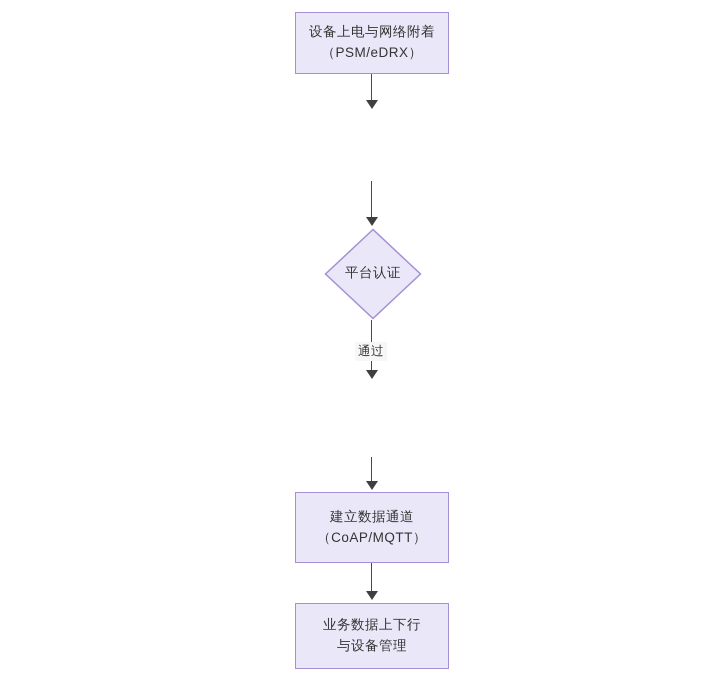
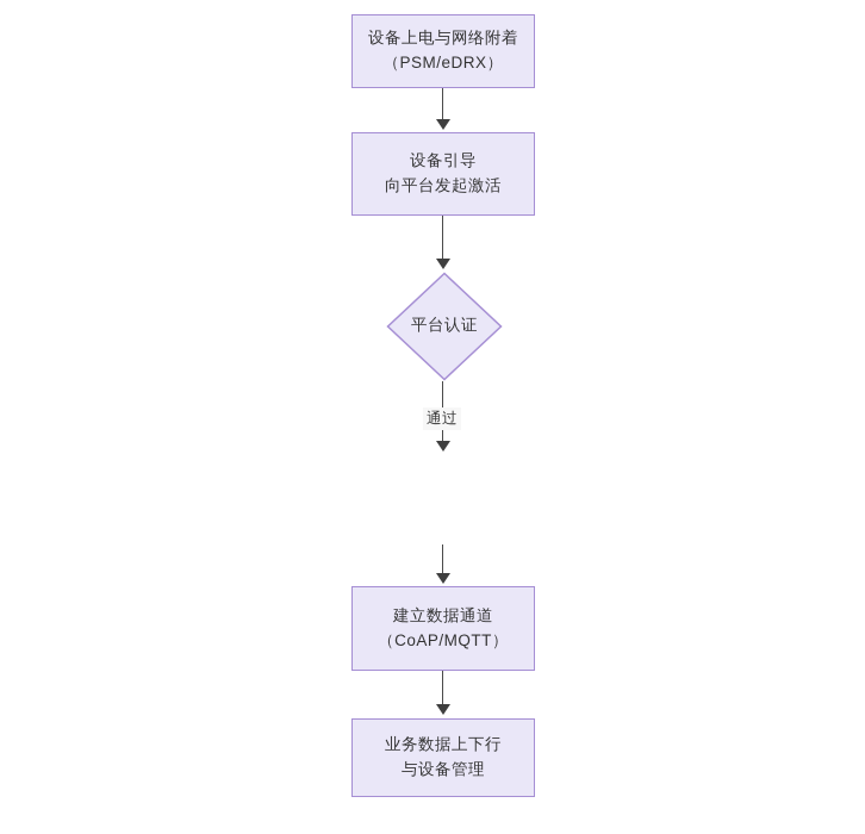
  设备上电与网络附着
  （PSM/eDRX）
+ 设备引导
+ 向平台发起激活
  平台认证
  通过
  建立数据通道
  （CoAP/MQTT）
  业务数据上下行
  与设备管理
